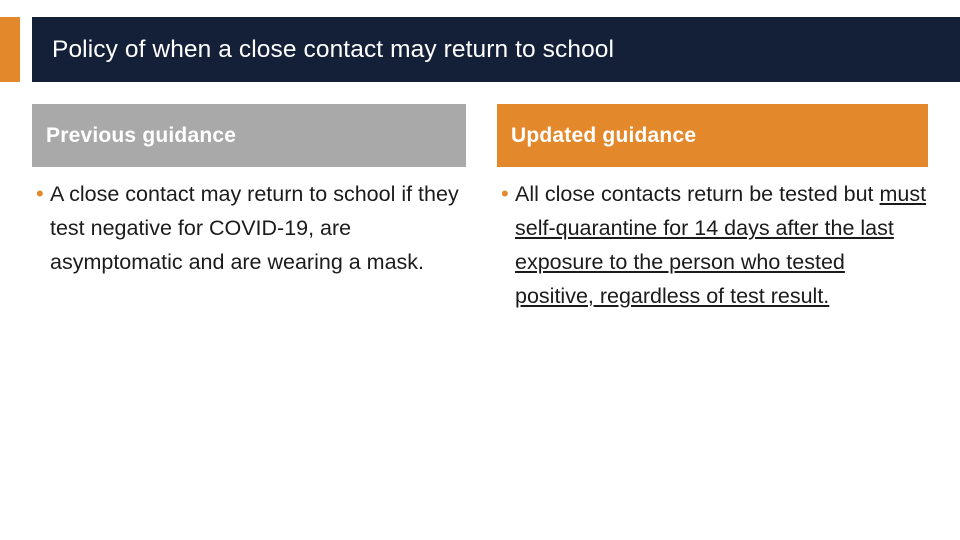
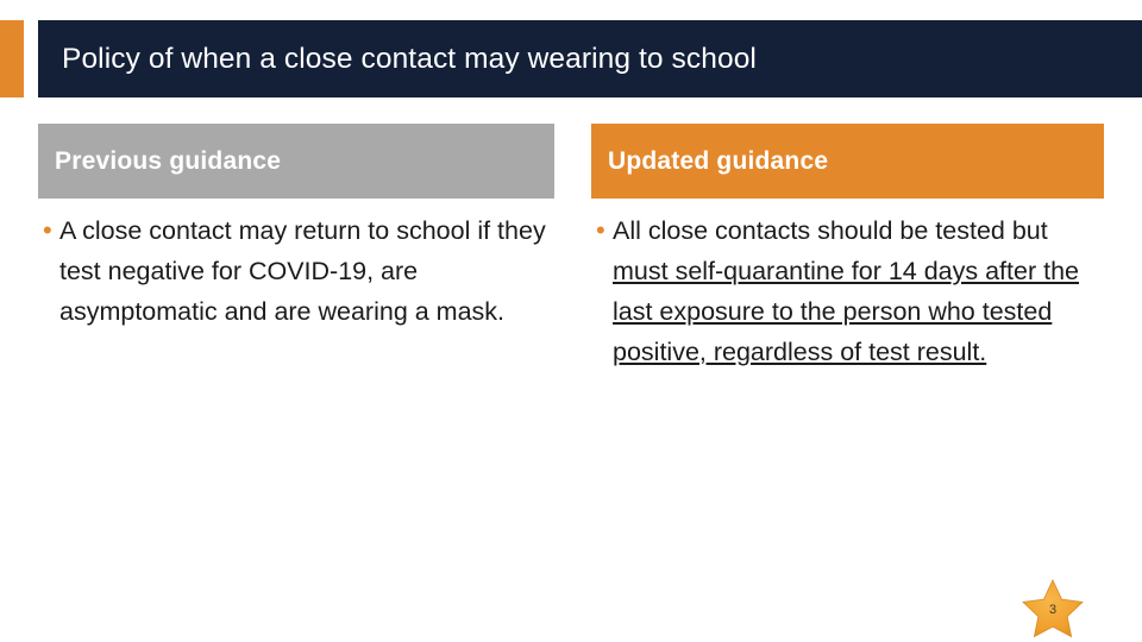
- Policy of when a close contact may return to school
+ Policy of when a close contact may wearing to school
  Previous guidance
  Updated guidance
  •
  A close contact may return to school if they test negative for COVID-19, are asymptomatic and are wearing a mask.
  •
- All close contacts return be tested but must self-quarantine for 14 days after the last exposure to the person who tested positive, regardless of test result.
+ All close contacts should be tested but must self-quarantine for 14 days after the last exposure to the person who tested positive, regardless of test result.
+ 3
